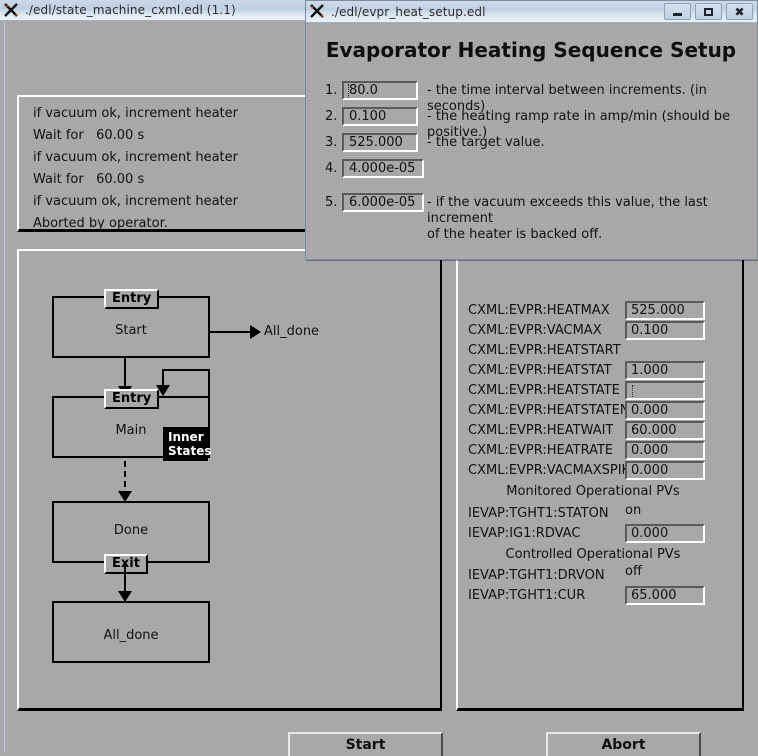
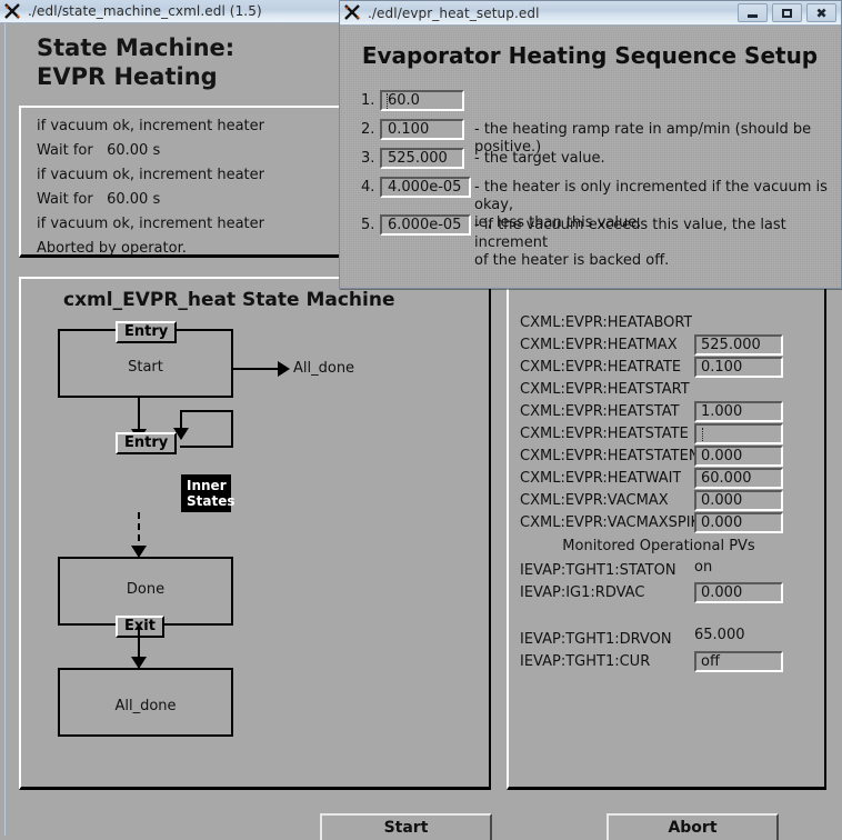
- ./edl/state_machine_cxml.edl (1.1)
+ ./edl/state_machine_cxml.edl (1.5)
+ State Machine:
+ EVPR Heating
  if vacuum ok, increment heater
  Wait for 60.00 s
  if vacuum ok, increment heater
  Wait for 60.00 s
  if vacuum ok, increment heater
  Aborted by operator.
+ cxml_EVPR_heat State Machine
  Start
  Entry
  All_done
- Main
  Entry
  Inner
  States
  Done
  Eit
  All_done
+ CXML:EVPR:HEATABORT
  CXML:EVPR:HEATMAX
  525.000
- CXML:EVPR:VACMAX
+ CXML:EVPR:HEATRATE
  0.100
  CXML:EVPR:HEATSTART
  CXML:EVPR:HEATSTAT
  1.000
  CXML:EVPR:HEATSTATE
  CXML:EVPR:HEATSTATE
  0.000
  CXML:EVPR:HEATWAIT
  60.000
- CXML:EVPR:HEATRATE
+ CXML:EVPR:VACMAX
  0.000
  CXML:EVPR:VACMAXSPI
  0.000
  Monitored Operational PVs
  IEVAP:TGHT1:STATON
  on
  IEVAP:IG1:RDVAC
  0.000
- Controlled Operational PVs
  IEVAP:TGHT1:DRVON
- off
+ 65.000
  IEVAP:TGHT1:CUR
- 65.000
+ off
  Start
  Abort
  ./edl/evpr_heat_setup.edl
  ✖
  Evaporator Heating Sequence Setup
  1.
- 80.0
+ 60.0
- - the time interval between increments. (in seconds)
  2.
  0.100
  - the heating ramp rate in amp/min (should be positive.)
  3.
  525.000
  - the target value.
  4.
  4.000e-05
+ - the heater is only incremented if the vacuum is okay,
+ ie, less than this value.
  5.
  6.000e-05
  - if the vacuum exceeds this value, the last increment
  of the heater is backed off.
